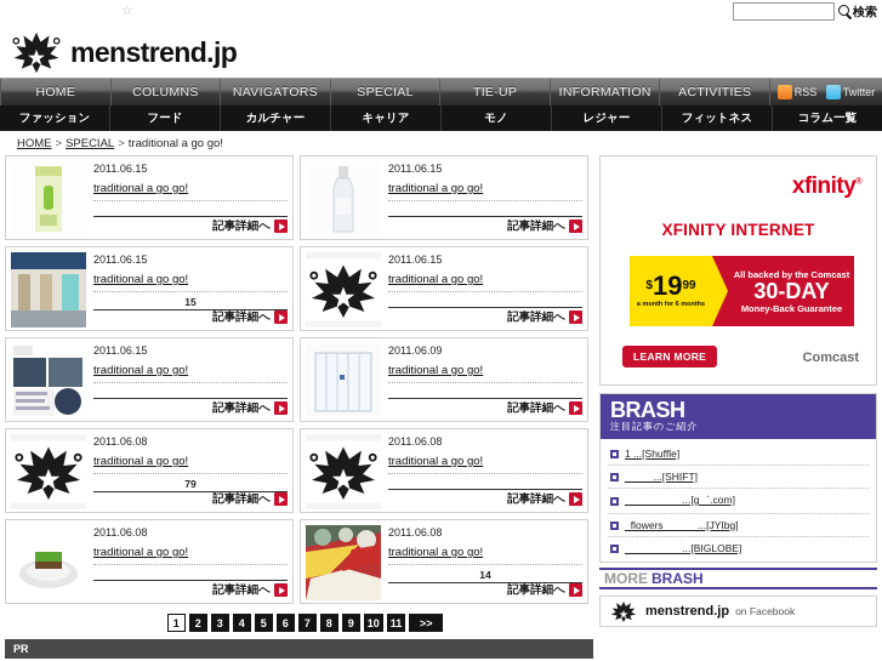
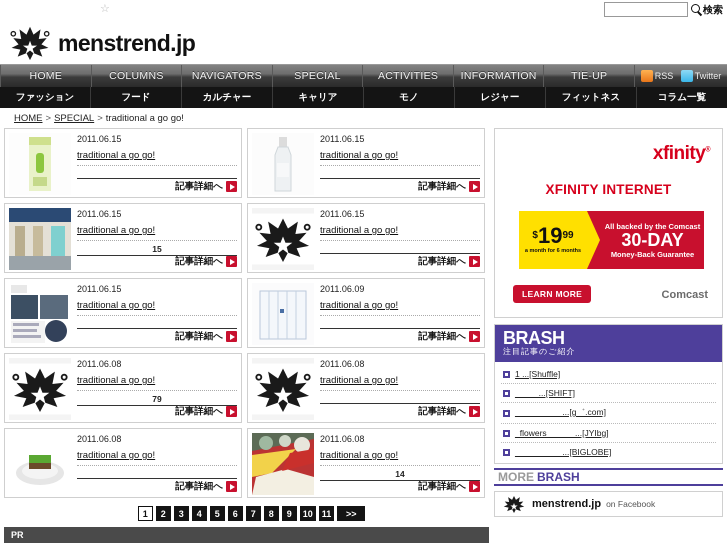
  ☆
  検索
  menstrend.jp
  HOME
  COLUMNS
  NAVIGATORS
  SPECIAL
- TIE-UP
+ ACTIVITIES
  INFORMATION
- ACTIVITIES
+ TIE-UP
  RSS
  Twitter
  ファッション
  フード
  カルチャー
  キャリア
  モノ
  レジャー
  フィットネス
  コラム一覧
  HOME
  >
  SPECIAL
  >
  traditional a go go!
  2011.06.15
  traditional a go go!
  記事詳細へ
  2011.06.15
  traditional a go go!
  記事詳細へ
  2011.06.15
  traditional a go go!
  15
  記事詳細へ
  2011.06.15
  traditional a go go!
  記事詳細へ
  2011.06.15
  traditional a go go!
  記事詳細へ
  2011.06.09
  traditional a go go!
  記事詳細へ
  2011.06.08
  traditional a go go!
  79
  記事詳細へ
  2011.06.08
  traditional a go go!
  記事詳細へ
  2011.06.08
  traditional a go go!
  記事詳細へ
  2011.06.08
  traditional a go go!
  14
  記事詳細へ
  1
  2
  3
  4
  5
  6
  7
  8
  9
  10
  11
  >>
  xfinity
  XFINITY INTERNET
  $1999
  All backed by the Comcast
  30-DAY
  Money-Back Guarantee
  LEARN MORE
  Comcast
  BRASH
  注目記事のご紹介
  1 ...[Shuffle]
  _____...[SHIFT]
  __________...[g゛.com]
  _flowers______...[JYIbg]
  __________...[BIGLOBE]
  MORE
  BRASH
  menstrend.jp
  on Facebook
  PR
